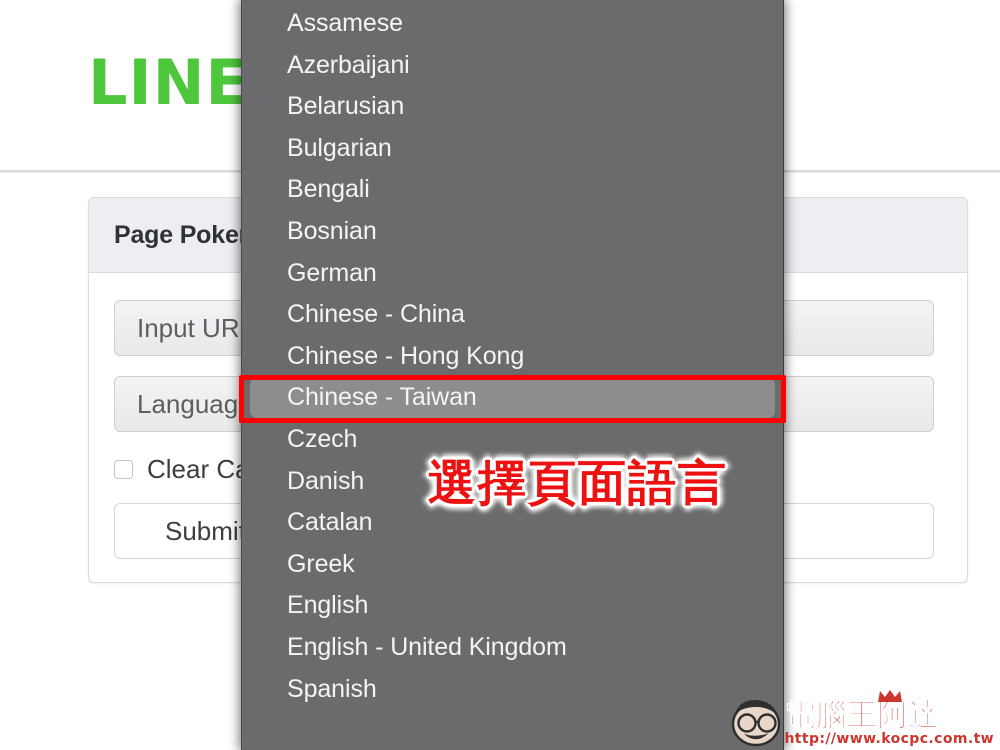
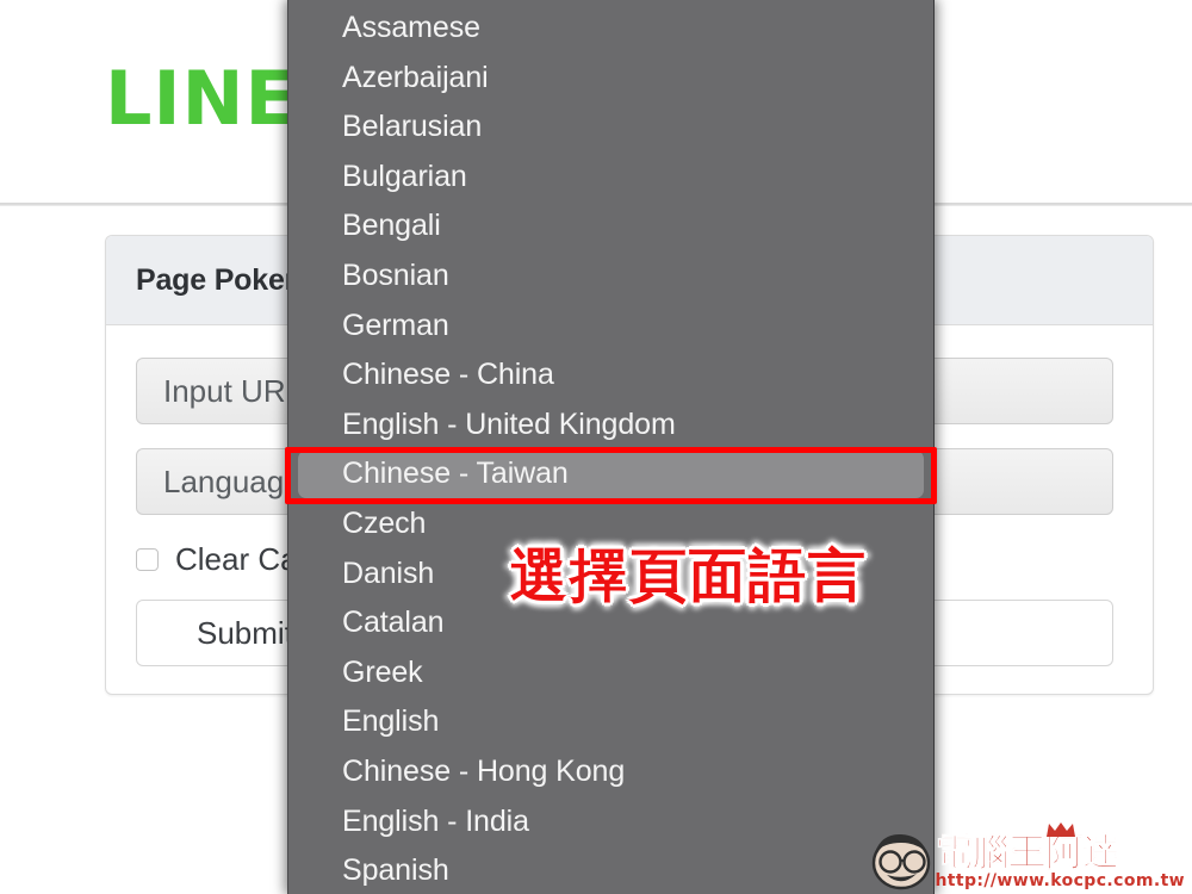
  LINE
  Page Poke
  Input UR
  Languag
  Submi
  Assamese
  Azerbaijani
  Belarusian
  Bulgarian
  Bengali
  Bosnian
  German
  Chinese - China
- Chinese - Hong Kong
+ English - United Kingdom
  Chinese - Taiwan
  Czech
  Danish
  Catalan
  Greek
  English
- English - United Kingdom
+ Chinese - Hong Kong
+ English - India
  Spanish
  選擇頁面語言
  電腦王阿達
  http://www.kocpc.com.tw
